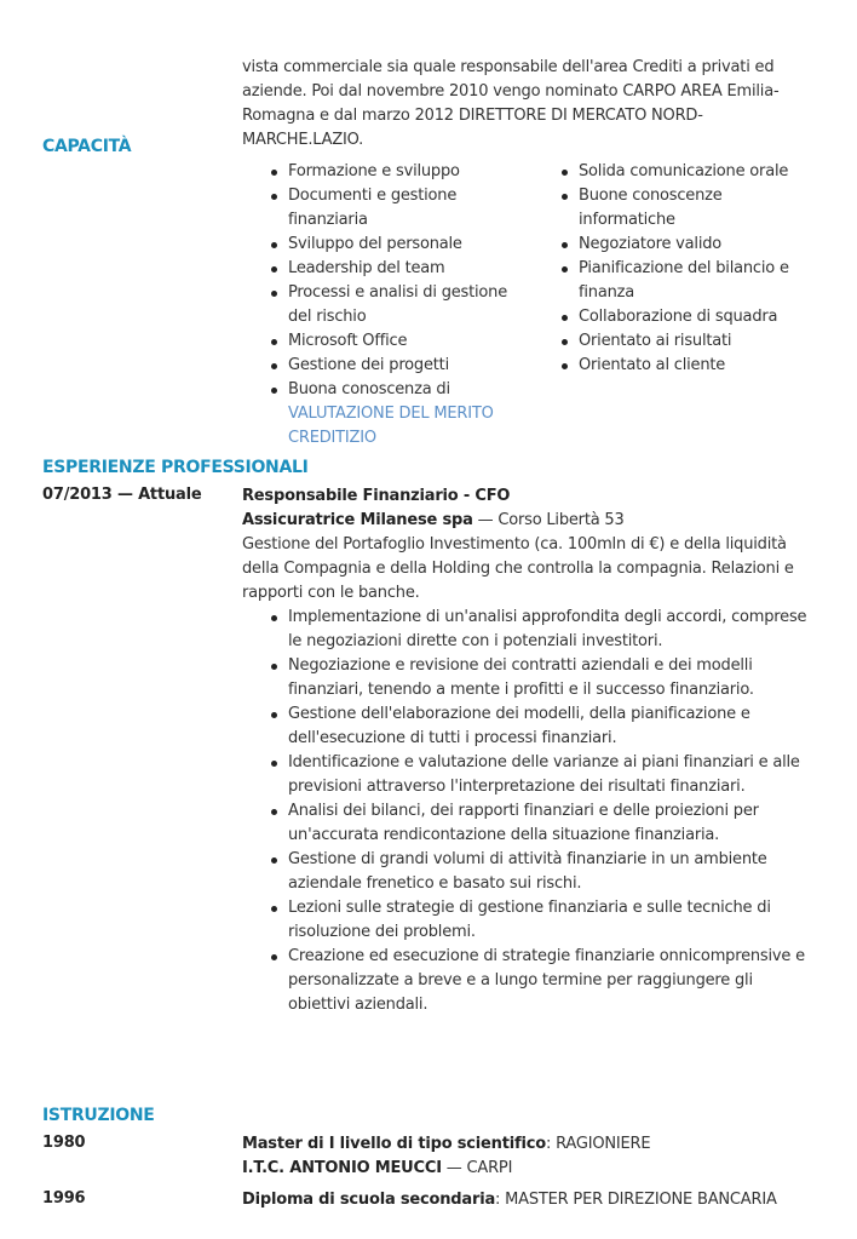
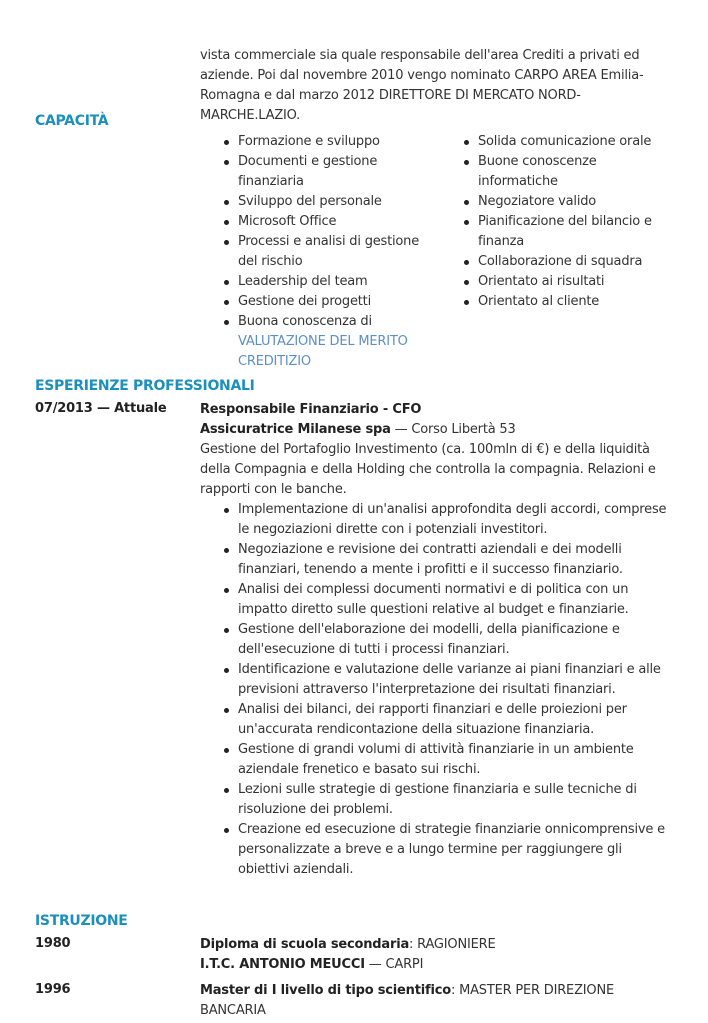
  vista commerciale sia quale responsabile dell'area Crediti a privati ed
  aziende. Poi dal novembre 2010 vengo nominato CARPO AREA Emilia-
  Romagna e dal marzo 2012 DIRETTORE DI MERCATO NORD-
  MARCHE.LAZIO.
  CAPACITÀ
  Formazione e sviluppo
  Documenti e gestione finanziaria
  Sviluppo del personale
- Leadership del team
+ Microsoft Office
  Processi e analisi di gestione del rischio
- Microsoft Office
+ Leadership del team
  Gestione dei progetti
  Buona conoscenza di VALUTAZIONE DEL MERITO CREDITIZIO
  Solida comunicazione orale
  Buone conoscenze informatiche
  Negoziatore valido
  Pianificazione del bilancio e finanza
  Collaborazione di squadra
  Orientato ai risultati
  Orientato al cliente
  ESPERIENZE PROFESSIONALI
  07/2013 — Attuale
  Responsabile Finanziario - CFO
  Assicuratrice Milanese spa — Corso Libertà 53
  Gestione del Portafoglio Investimento (ca. 100mln di €) e della liquidità della Compagnia e della Holding che controlla la compagnia. Relazioni e rapporti con le banche.
  Implementazione di un'analisi approfondita degli accordi, comprese le negoziazioni dirette con i potenziali investitori.
  Negoziazione e revisione dei contratti aziendali e dei modelli finanziari, tenendo a mente i profitti e il successo finanziario.
+ Analisi dei complessi documenti normativi e di politica con un impatto diretto sulle questioni relative al budget e finanziarie.
  Gestione dell'elaborazione dei modelli, della pianificazione e dell'esecuzione di tutti i processi finanziari.
  Identificazione e valutazione delle varianze ai piani finanziari e alle previsioni attraverso l'interpretazione dei risultati finanziari.
  Analisi dei bilanci, dei rapporti finanziari e delle proiezioni per un'accurata rendicontazione della situazione finanziaria.
  Gestione di grandi volumi di attività finanziarie in un ambiente aziendale frenetico e basato sui rischi.
  Lezioni sulle strategie di gestione finanziaria e sulle tecniche di risoluzione dei problemi.
  Creazione ed esecuzione di strategie finanziarie onnicomprensive e personalizzate a breve e a lungo termine per raggiungere gli obiettivi aziendali.
  ISTRUZIONE
  1980
- Master di I livello di tipo scientifico: RAGIONIERE
+ Diploma di scuola secondaria: RAGIONIERE
  I.T.C. ANTONIO MEUCCI — CARPI
  1996
- Diploma di scuola secondaria: MASTER PER DIREZIONE BANCARIA
+ Master di I livello di tipo scientifico: MASTER PER DIREZIONE BANCARIA
